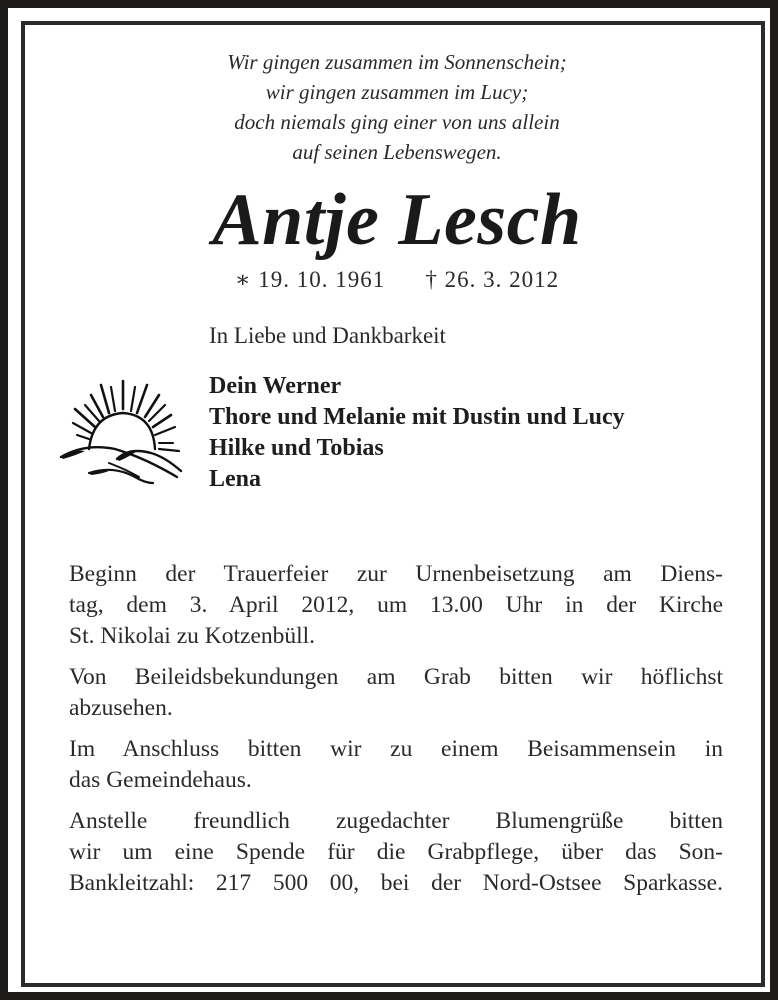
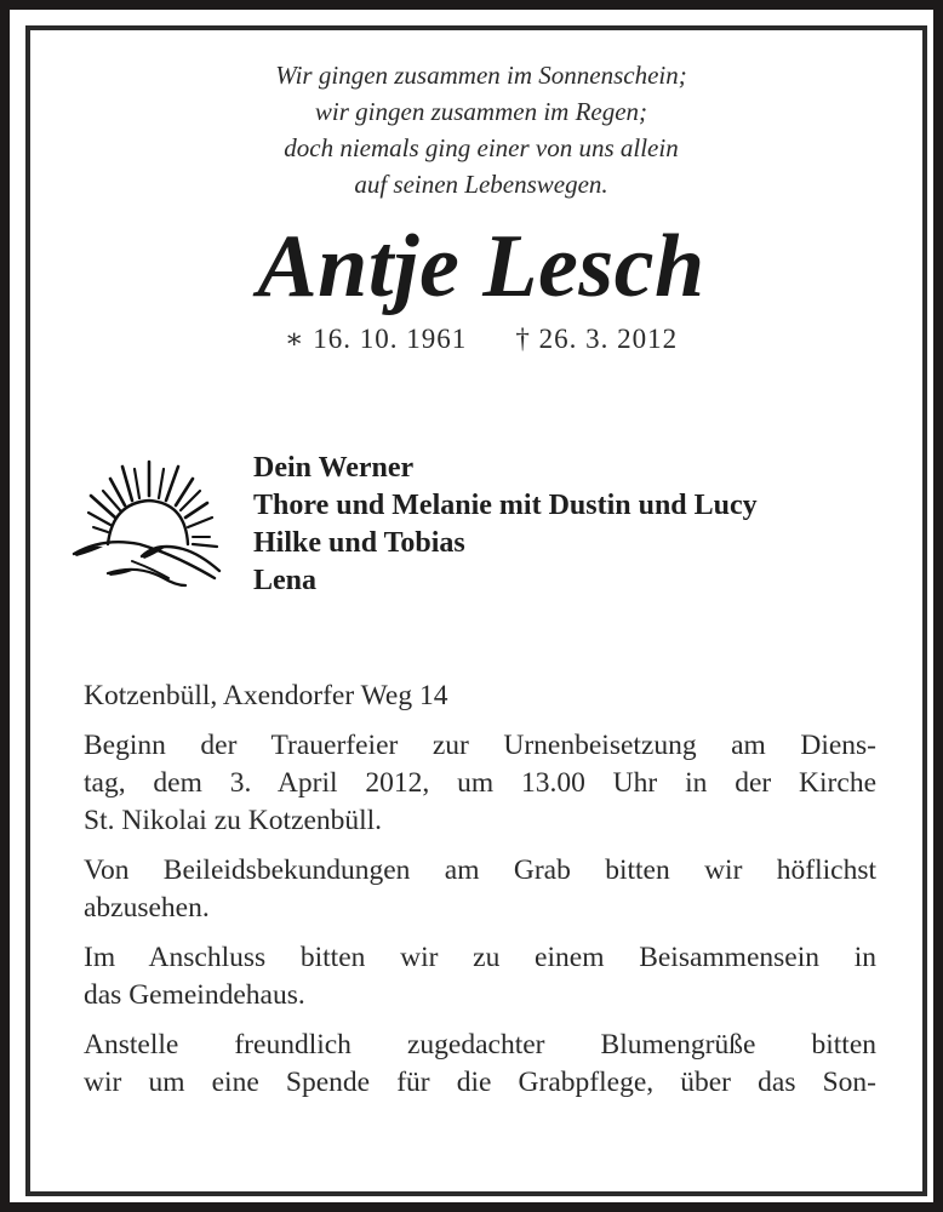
  Wir gingen zusammen im Sonnenschein;
- wir gingen zusammen im Lucy;
+ wir gingen zusammen im Regen;
  doch niemals ging einer von uns allein
  auf seinen Lebenswegen.
  Antje Lesch
- ∗ 19. 10. 1961 † 26. 3. 2012
+ ∗ 16. 10. 1961 † 26. 3. 2012
- In Liebe und Dankbarkeit
  Dein Werner
  Thore und Melanie mit Dustin und Lucy
  Hilke und Tobias
  Lena
+ Kotzenbüll, Axendorfer Weg 14
  Beginn der Trauerfeier zur Urnenbeisetzung am Diens-
  tag, dem 3. April 2012, um 13.00 Uhr in der Kirche
  St. Nikolai zu Kotzenbüll.
  Von Beileidsbekundungen am Grab bitten wir höflichst
  abzusehen.
  Im Anschluss bitten wir zu einem Beisammensein in
  das Gemeindehaus.
  Anstelle freundlich zugedachter Blumengrüße bitten
  wir um eine Spende für die Grabpflege, über das Son-
- Bankleitzahl: 217 500 00, bei der Nord-Ostsee Sparkasse.
